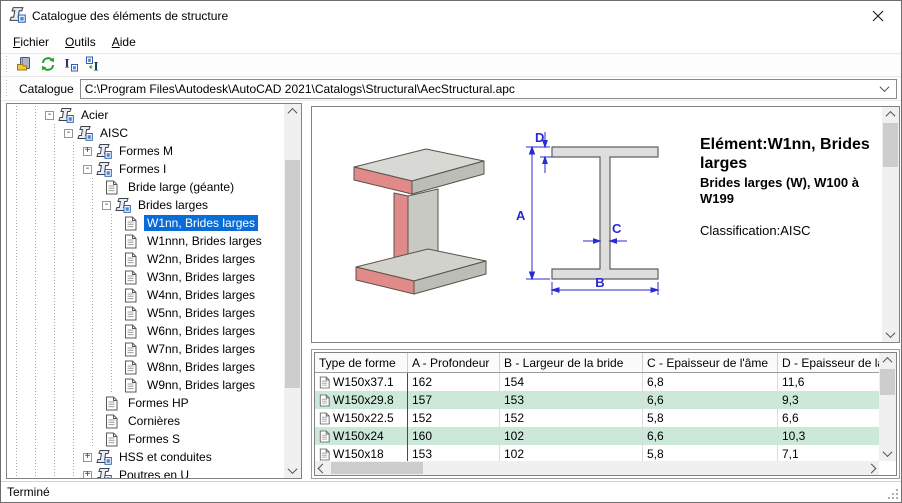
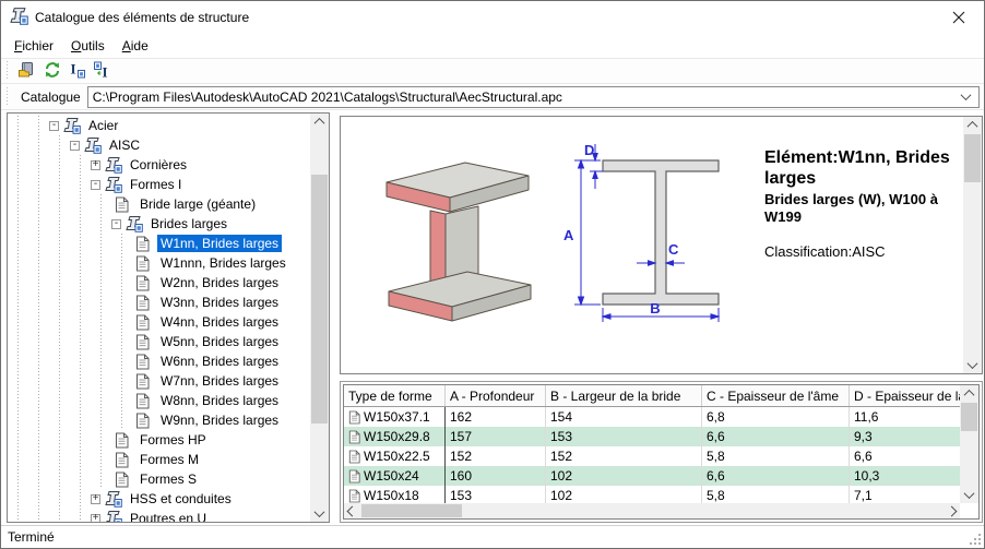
  Catalogue des éléments de structure
  Fichier
  Outils
  Aide
  I
  I
  Catalogue
  C:\Program Files\Autodesk\AutoCAD 2021\Catalogs\Structural\AecStructural.apc
  -
  Acier
  -
  AISC
  +
- Formes M
+ Cornières
  -
  Formes I
  Bride large (géante)
  -
  Brides larges
  W1nn, Brides larges
  W1nnn, Brides larges
  W2nn, Brides larges
  W3nn, Brides larges
  W4nn, Brides larges
  W5nn, Brides larges
  W6nn, Brides larges
  W7nn, Brides larges
  W8nn, Brides larges
  W9nn, Brides larges
  Formes HP
- Cornières
+ Formes M
  Formes S
  +
  HSS et conduites
  +
  Poutres en U
  A
  B
  C
  D
  Elément:W1nn, Brides larges
  Brides larges (W), W100 à W199
  Classification:AISC
  Type de forme
  A - Profondeur
  B - Largeur de la bride
  C - Epaisseur de l'âme
  D - Epaisseur de l
  W150x37.1
  162
  154
  6,8
  11,6
  W150x29.8
  157
  153
  6,6
  9,3
  W150x22.5
  152
  152
  5,8
  6,6
  W150x24
  160
  102
  6,6
  10,3
  W150x18
  153
  102
  5,8
  7,1
  Terminé
